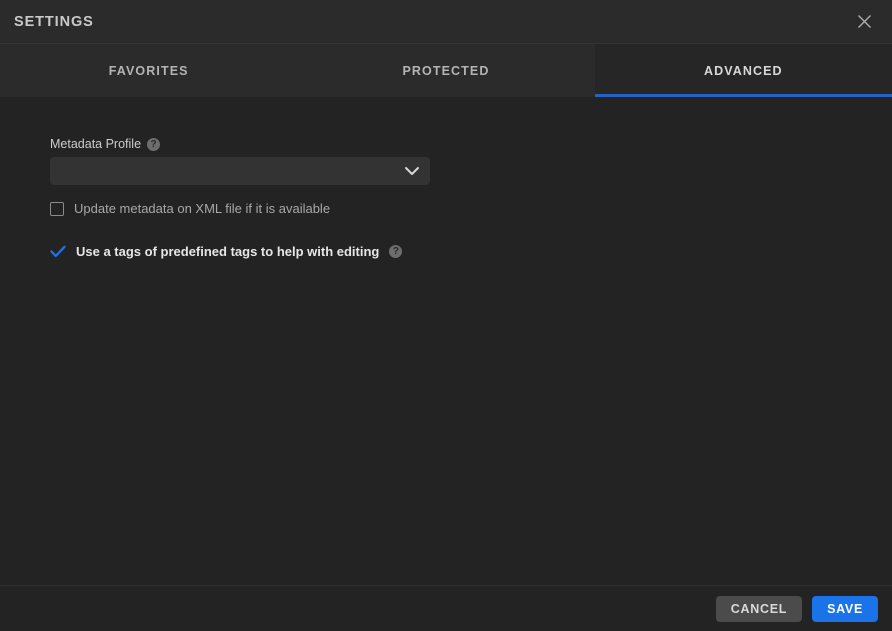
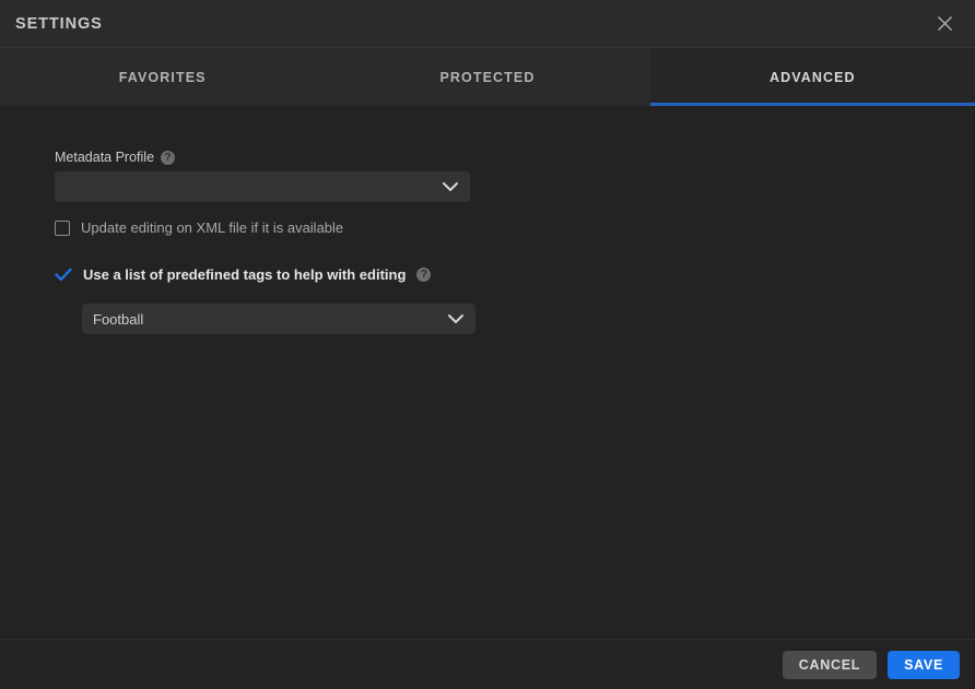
  SETTINGS
  FAVORITES
  PROTECTED
  ADVANCED
  Metadata Profile
  ?
- Update metadata on XML file if it is available
+ Update editing on XML file if it is available
- Use a tags of predefined tags to help with editing
+ Use a list of predefined tags to help with editing
  ?
+ Football
  CANCEL
  SAVE
